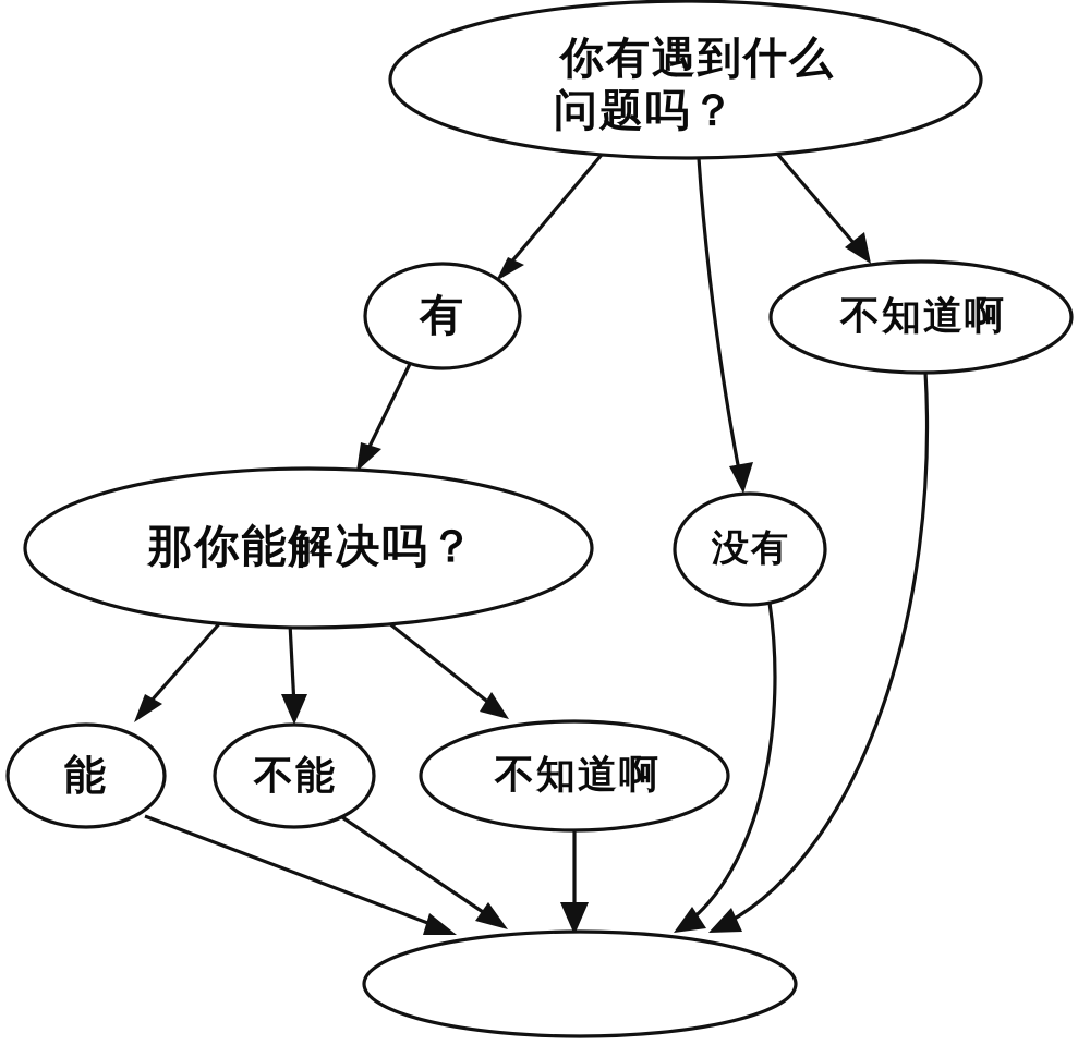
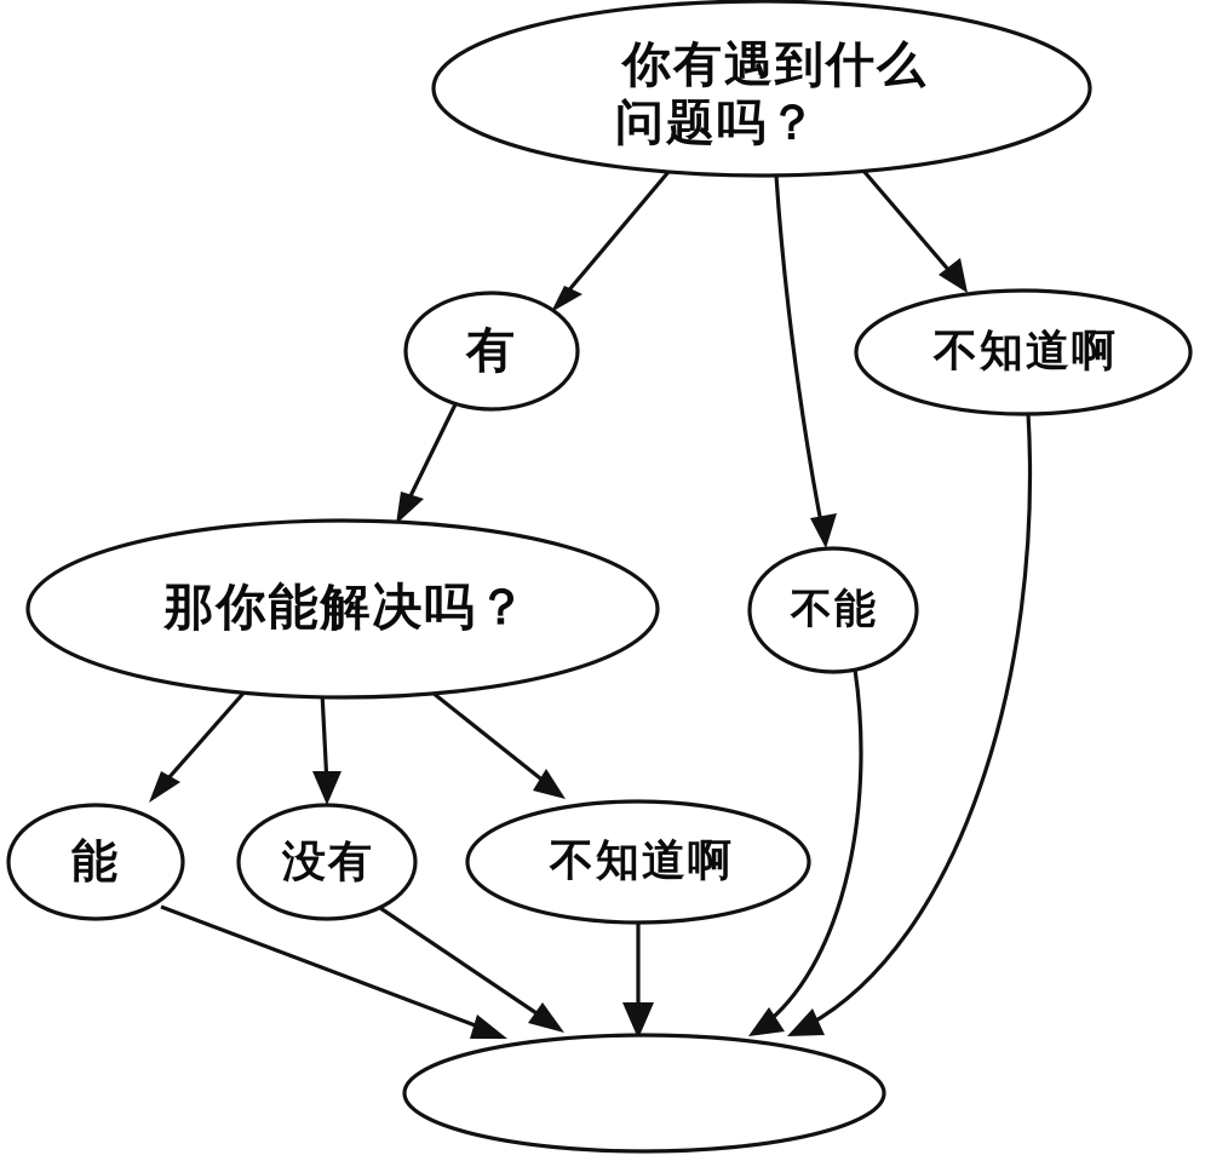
  你有遇到什么
  问题吗？
  有
  不知道啊
- 没有
+ 不能
  那你能解决吗？
  能
- 不能
+ 没有
  不知道啊
